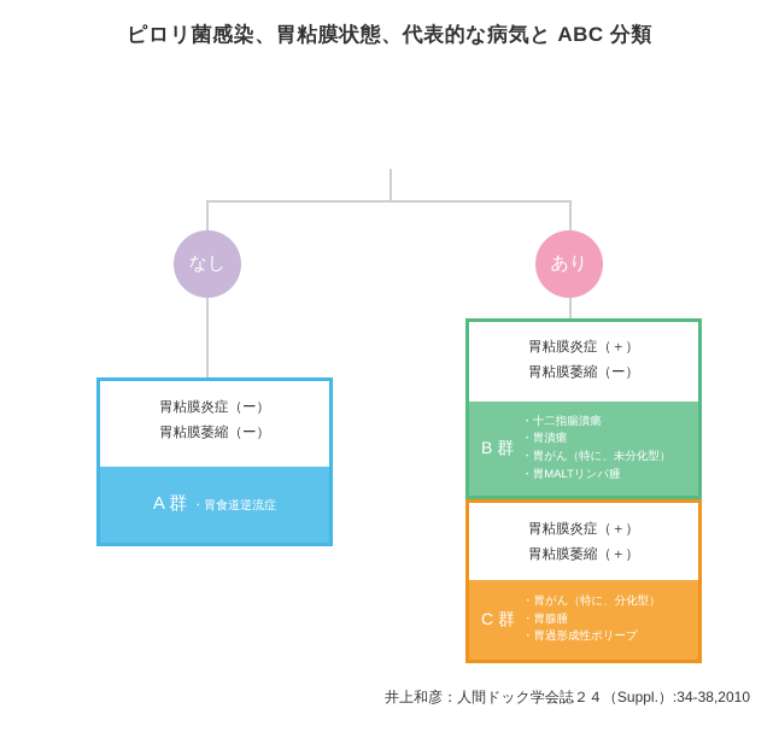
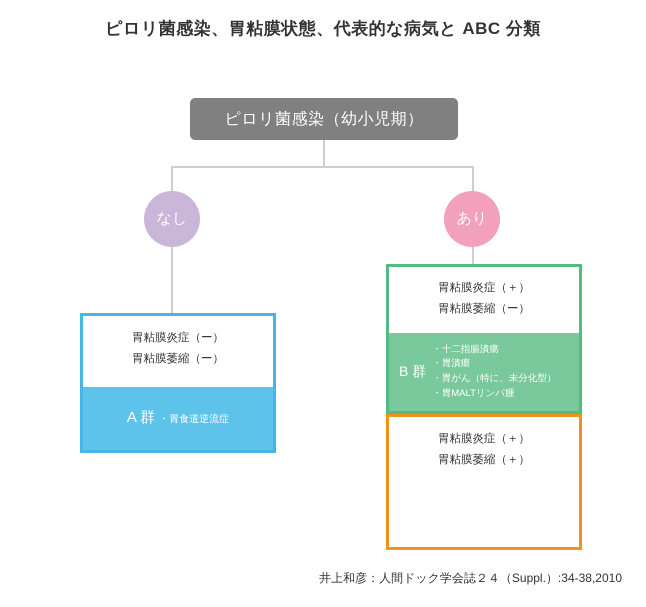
  ピロリ菌感染、胃粘膜状態、代表的な病気と ABC 分類
+ ピロリ菌感染（幼小児期）
  なし
  あり
  胃粘膜炎症（ー）
  胃粘膜萎縮（ー）
  A 群
  ・胃食道逆流症
  胃粘膜炎症（＋）
  胃粘膜萎縮（ー）
  B 群
  ・十二指腸潰瘍
  ・胃潰瘍
  ・胃がん（特に、未分化型）
  ・胃MALTリンパ腫
  胃粘膜炎症（＋）
  胃粘膜萎縮（＋）
- C 群
- ・胃がん（特に、分化型）
- ・胃腺腫
- ・胃過形成性ポリープ
  井上和彦：人間ドック学会誌２４（Suppl.）:34-38,2010
